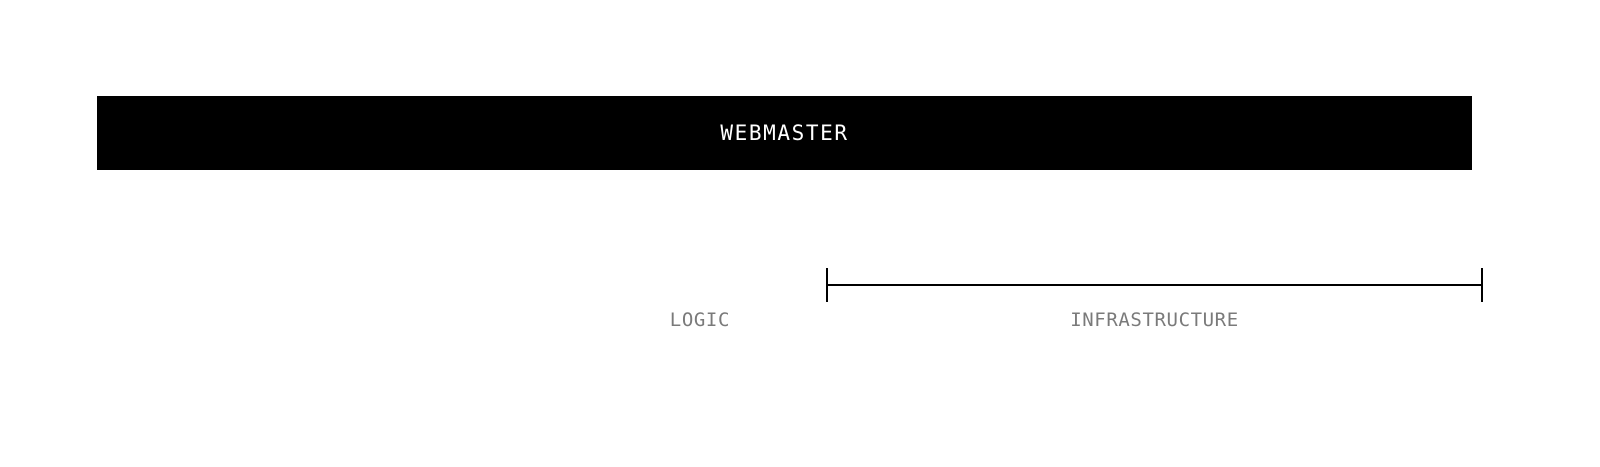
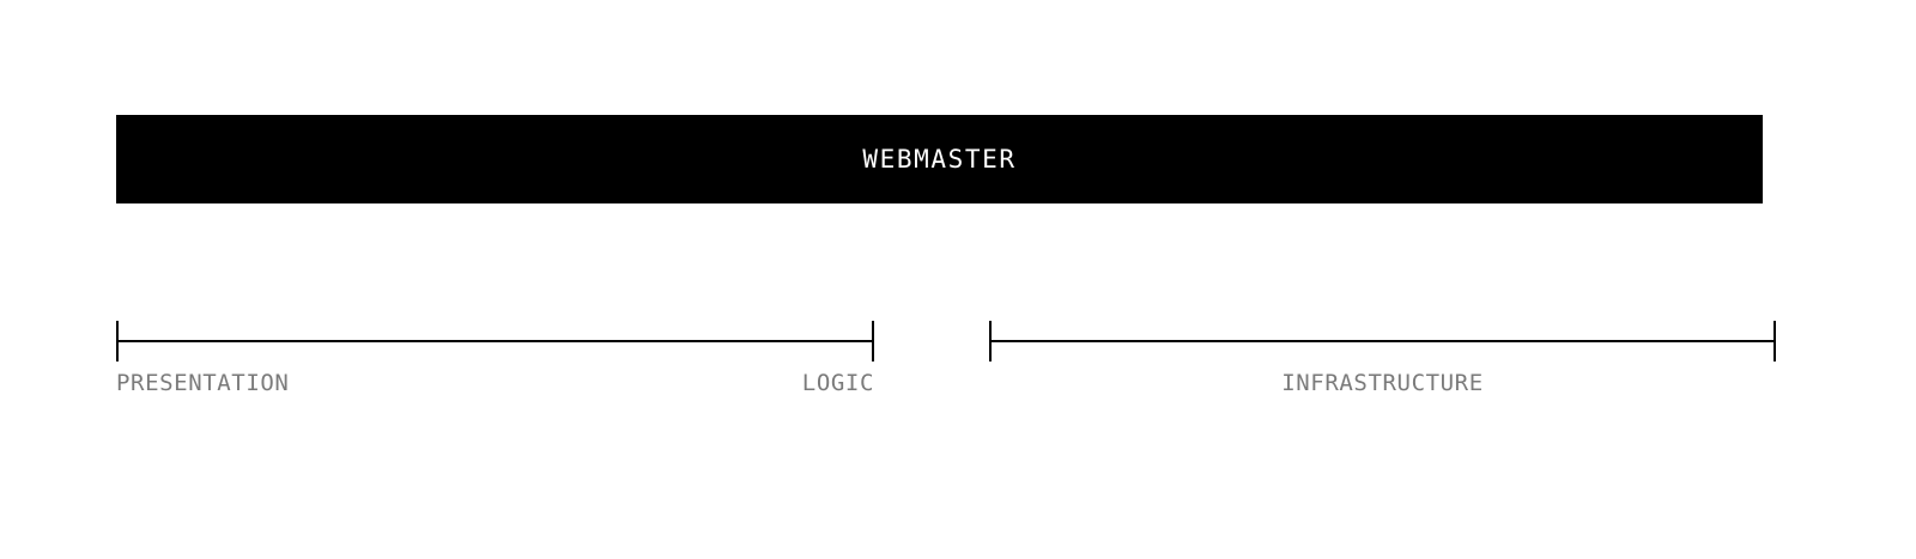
  WEBMASTER
+ PRESENTATION
  LOGIC
  INFRASTRUCTURE
